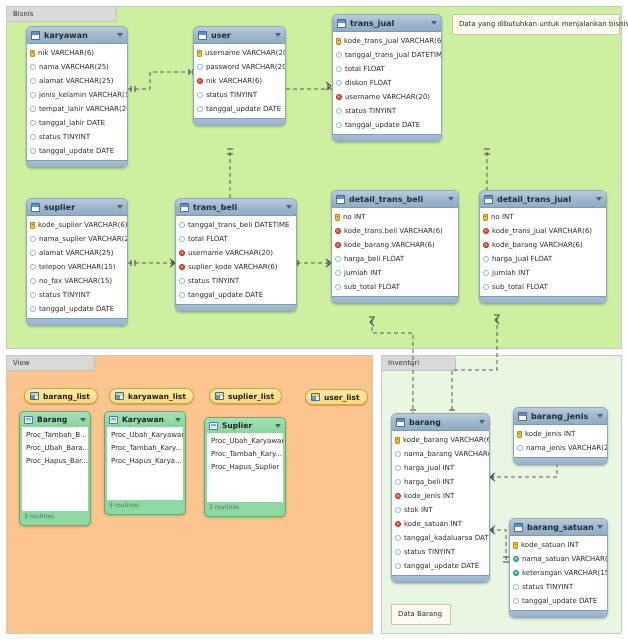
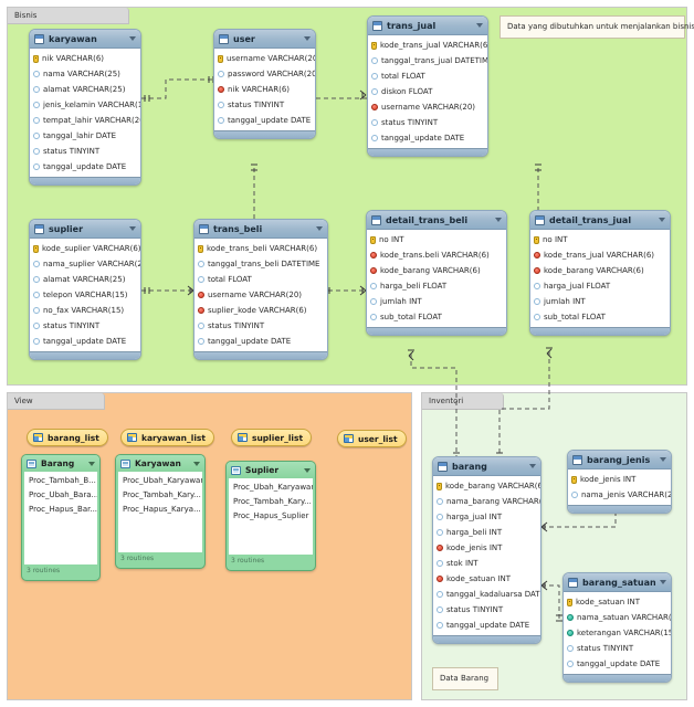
  Bisnis
  View
  Inventori
  Data yang dibutuhkan untuk menjalankan bisnis
  Data Barang
  karyawan
  nik VARCHAR(6)
  nama VARCHAR(25)
  alamat VARCHAR(25)
  jenis_kelamin VARCHAR(1
  tempat_lahir VARCHAR(2
  tanggal_lahir DATE
  status TINYINT
  tanggal_update DATE
  user
  username VARCHAR(2
  password VARCHAR(20
  nik VARCHAR(6)
  status TINYINT
  tanggal_update DATE
  trans_jual
  kode_trans_jual VARCHAR(6
  tanggal_trans_jual DATETIM
  total FLOAT
  diskon FLOAT
  username VARCHAR(20)
  status TINYINT
  tanggal_update DATE
  suplier
  kode_suplier VARCHAR(6)
  nama_suplier VARCHAR(2
  alamat VARCHAR(25)
  telepon VARCHAR(15)
  no_fax VARCHAR(15)
  status TINYINT
  tanggal_update DATE
  trans_beli
+ kode_trans_beli VARCHAR(6)
  tanggal_trans_beli DATETIME
  total FLOAT
  username VARCHAR(20)
  suplier_kode VARCHAR(6)
  status TINYINT
  tanggal_update DATE
  detail_trans_beli
  no INT
  kode_trans.beli VARCHAR(6)
  kode_barang VARCHAR(6)
  harga_beli FLOAT
  jumlah INT
  sub_total FLOAT
  detail_trans_jual
  no INT
  kode_trans_jual VARCHAR(6)
  kode_barang VARCHAR(6)
  harga_jual FLOAT
  jumlah INT
  sub_total FLOAT
  barang
  kode_barang VARCHAR(6
  nama_barang VARCHAR
  harga_jual INT
  harga_beli INT
  kode_jenis INT
  stok INT
  kode_satuan INT
  tanggal_kadaluarsa DAT
  status TINYINT
  tanggal_update DATE
  barang_jenis
  kode_jenis INT
  nama_jenis VARCHAR(2
  barang_satuan
  kode_satuan INT
  nama_satuan VARCHAR(
  keterangan VARCHAR(1
  status TINYINT
  tanggal_update DATE
  barang_list
  karyawan_list
  suplier_list
  user_list
  Barang
  Proc_Tambah_B...
  Proc_Ubah_Bara..
  Proc_Hapus_Bar...
  Karyawan
  Proc_Ubah_Karyawa
  Proc_Tambah_Kary...
  Proc_Hapus_Karya...
  Suplier
  Proc_Ubah_Karyawa
  Proc_Tambah_Kary...
  Proc_Hapus_Suplier
